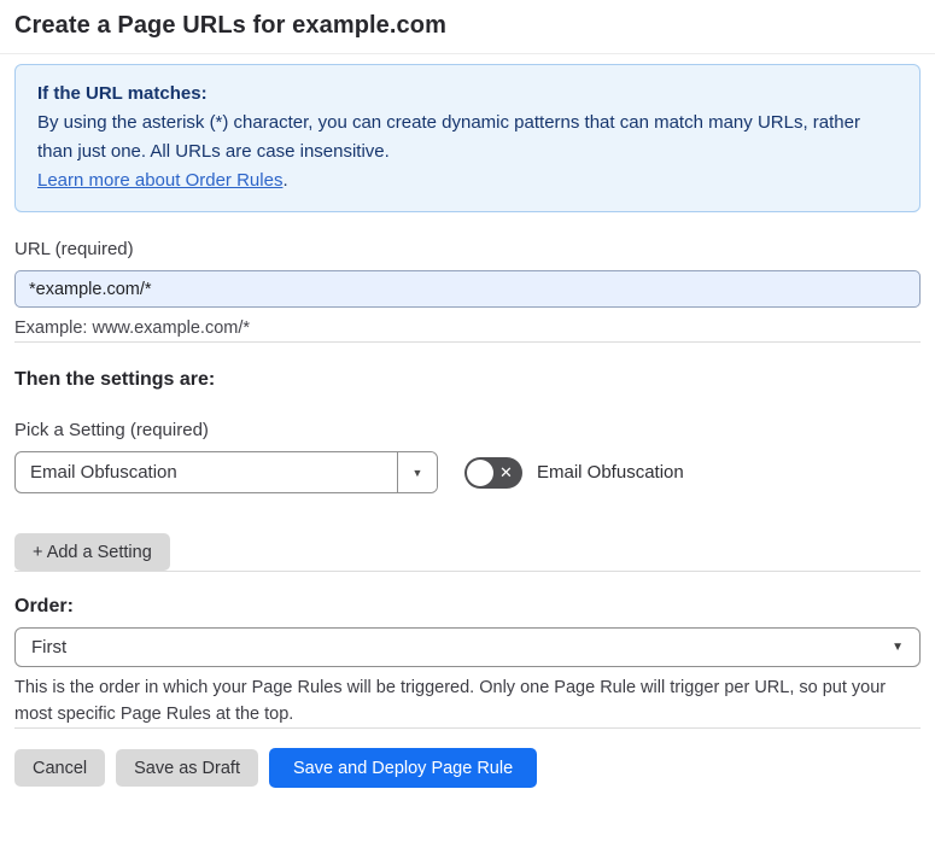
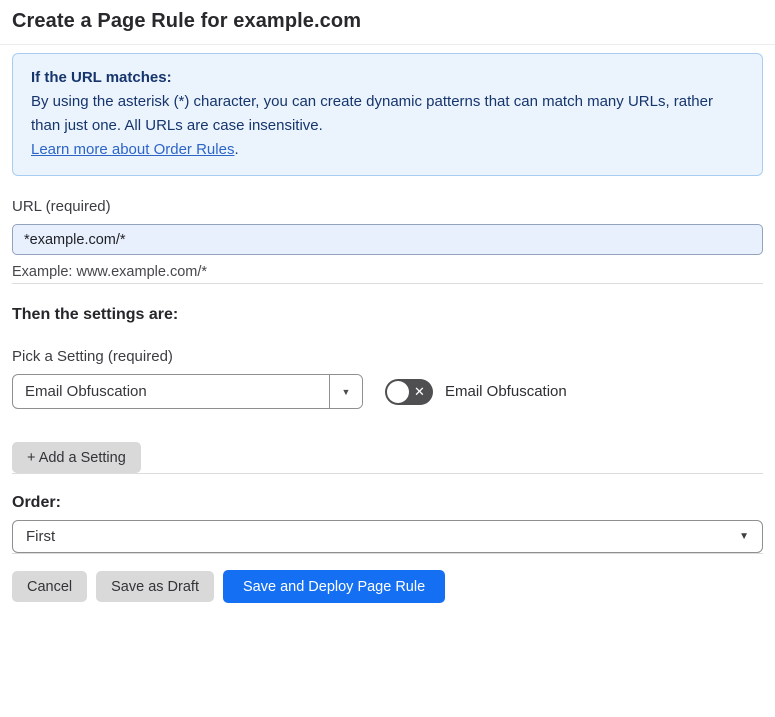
- Create a Page URLs for example.com
+ Create a Page Rule for example.com
  If the URL matches:
  By using the asterisk (*) character, you can create dynamic patterns that can match many URLs, rather than just one. All URLs are case insensitive.
  Learn more about Order Rules.
  URL (required)
  *example.com/*
  Example: www.example.com/*
  Then the settings are:
  Pick a Setting (required)
  Email Obfuscation
  ▼
  ✕
  Email Obfuscation
  + Add a Setting
  Order:
  First
  ▼
- This is the order in which your Page Rules will be triggered. Only one Page Rule will trigger per URL, so put your most specific Page Rules at the top.
  Cancel
  Save as Draft
  Save and Deploy Page Rule
